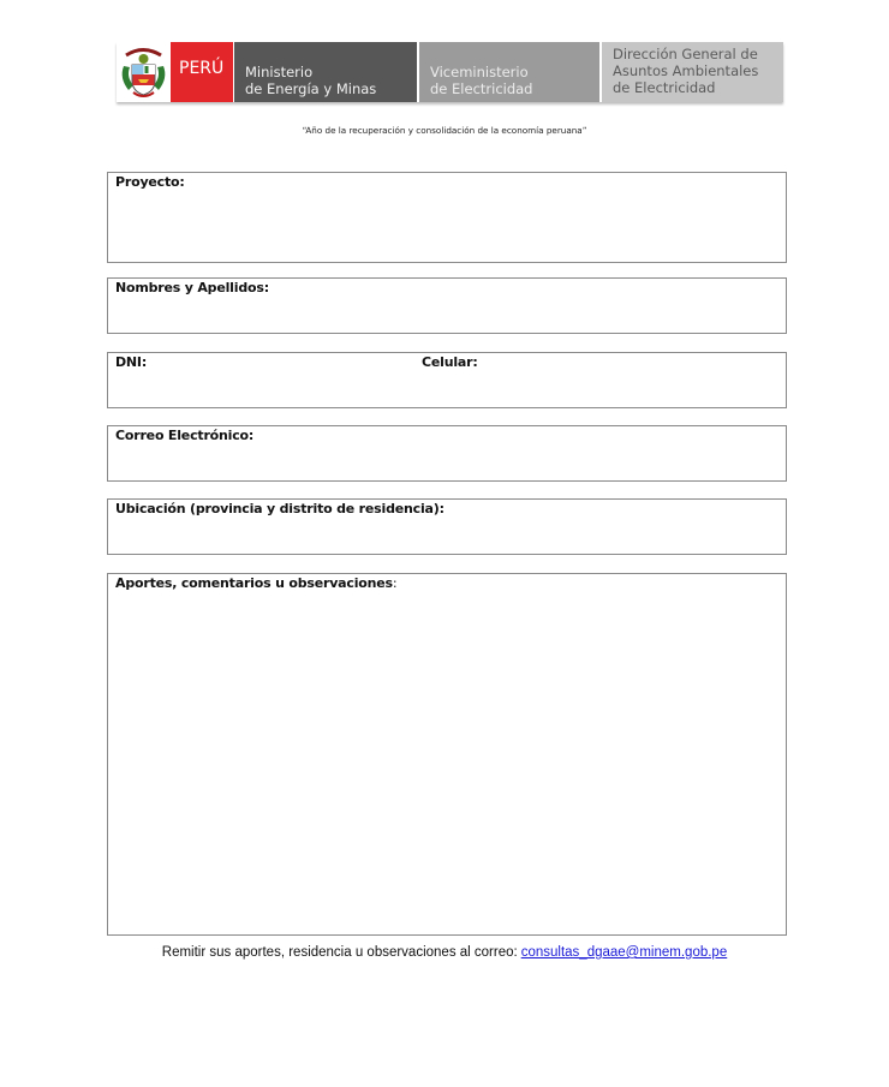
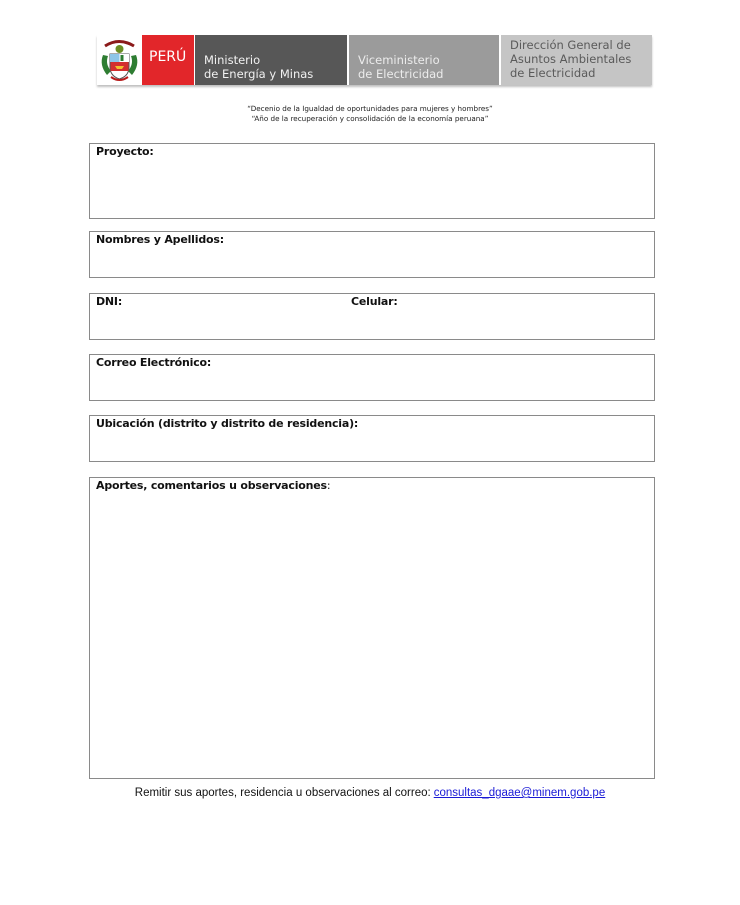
  PERÚ
  Ministerio
  de Energía y Minas
  Viceministerio
  de Electricidad
  Dirección General de
  Asuntos Ambientales
  de Electricidad
+ “Decenio de la Igualdad de oportunidades para mujeres y hombres”
  “Año de la recuperación y consolidación de la economía peruana”
  Proyecto:
  Nombres y Apellidos:
  DNI:
  Celular:
  Correo Electrónico:
- Ubicación (provincia y distrito de residencia):
+ Ubicación (distrito y distrito de residencia):
  Aportes, comentarios u observaciones:
  Remitir sus aportes, residencia u observaciones al correo: consultas_dgaae@minem.gob.pe
